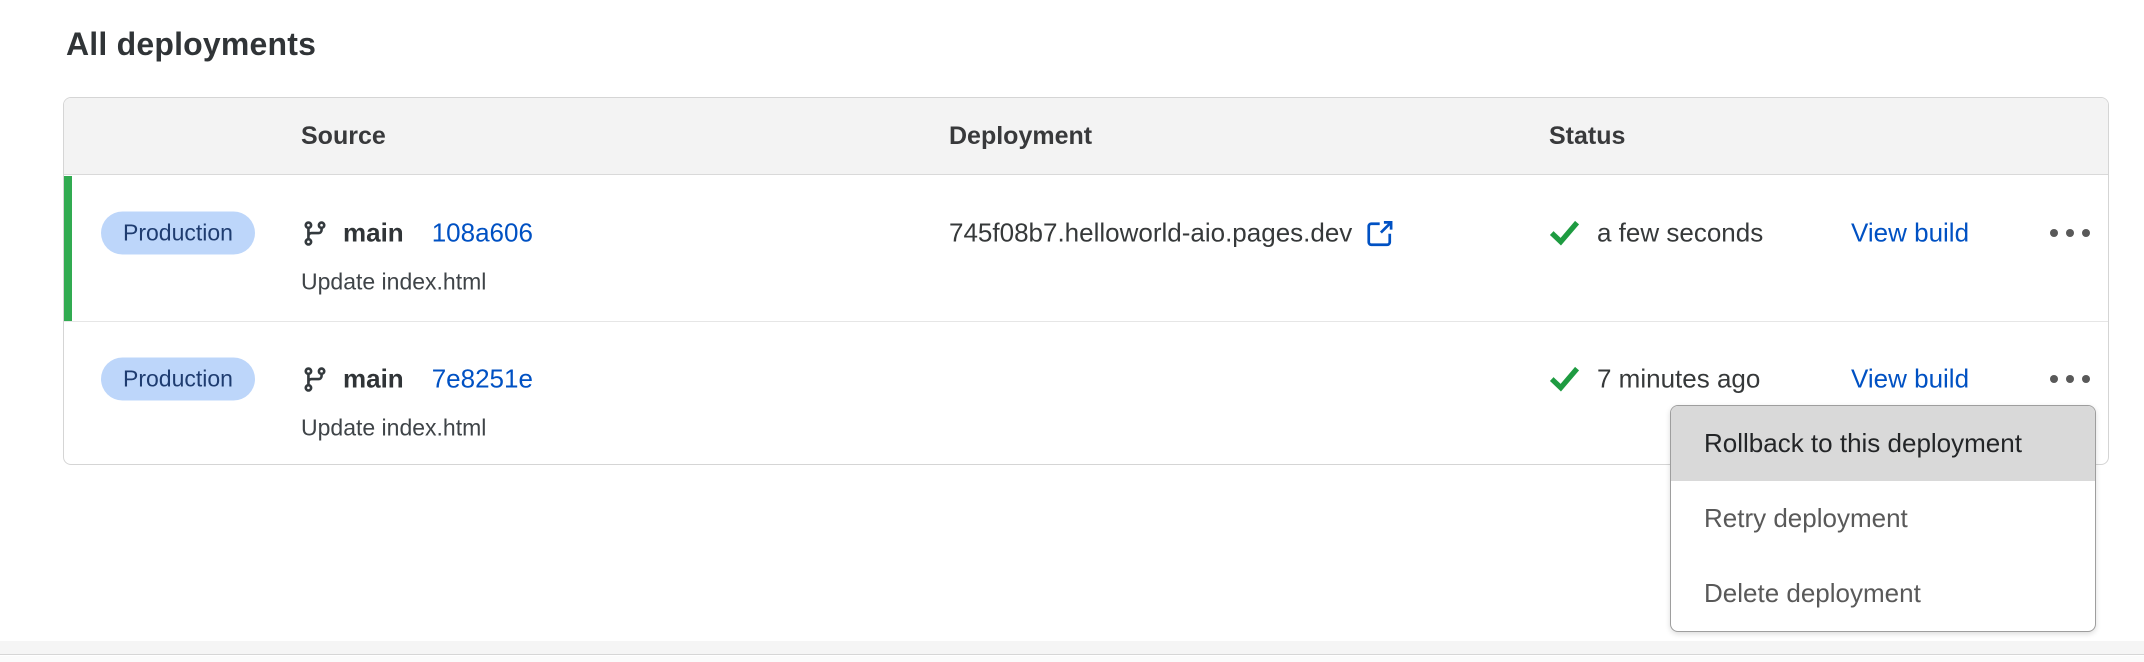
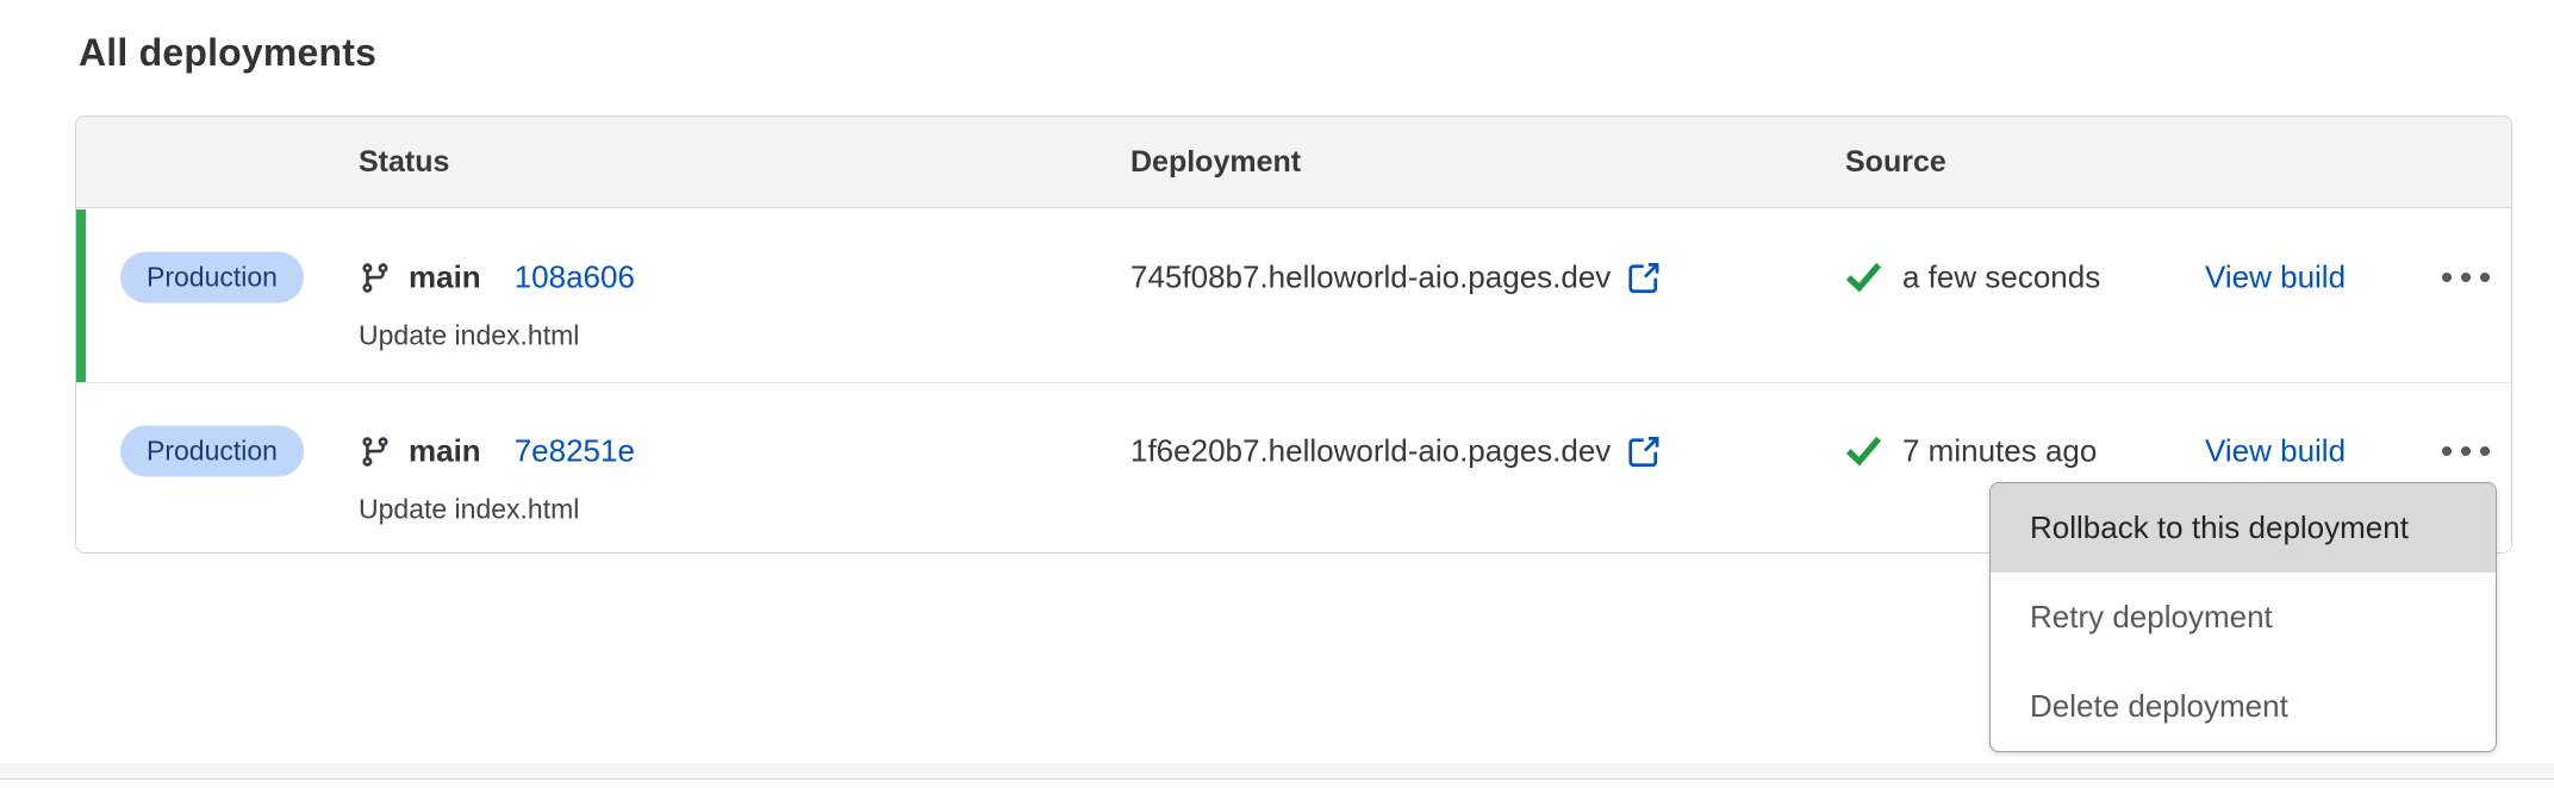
  All deployments
- Source
+ Status
  Deployment
- Status
+ Source
  Production
  main
  108a606
  Update index.html
  745f08b7.helloworld-aio.pages.dev
  a few seconds
  View build
  Production
  main
  7e8251e
  Update index.html
+ 1f6e20b7.helloworld-aio.pages.dev
  7 minutes ago
  View build
  Rollback to this deployment
  Retry deployment
  Delete deployment
